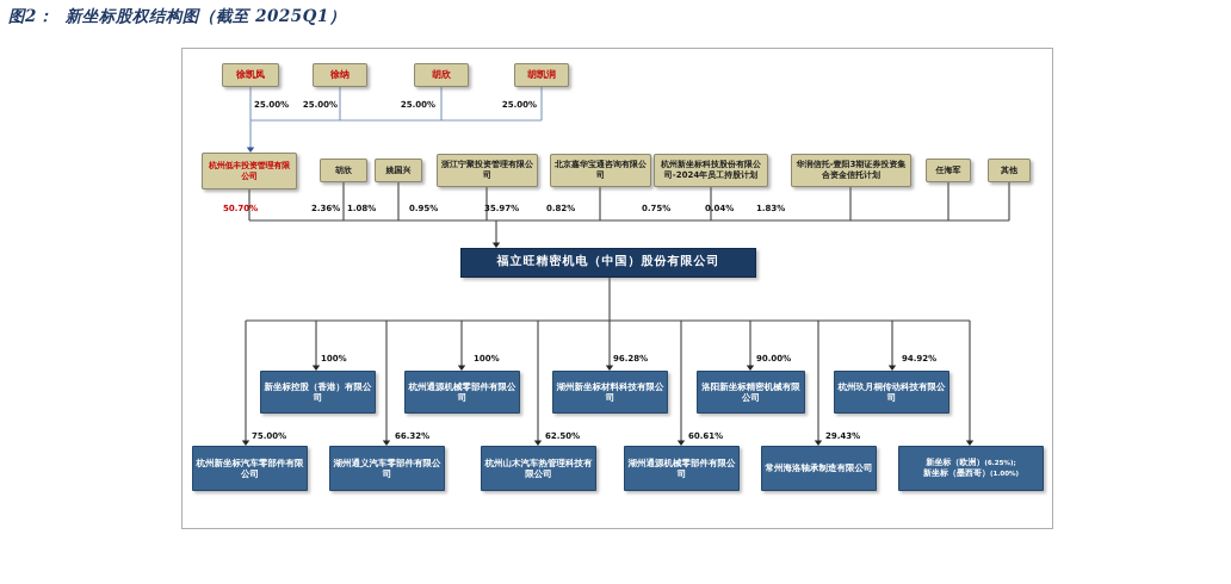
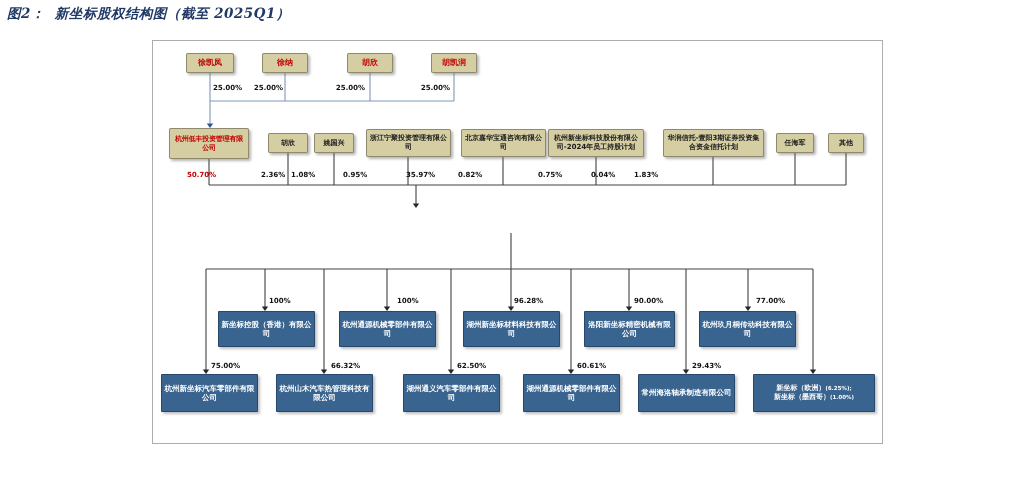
  图2： 新坐标股权结构图（截至 2025Q1）
  徐凯凤
  25.00%
  徐纳
  25.00%
  胡欣
  25.00%
  胡凯润
  25.00%
  杭州低丰投资管理有限公司
  50.70%
  胡欣
  2.36%
  姚国兴
  1.08%
  浙江宁聚投资管理有限公司
  0.95%
  北京嘉华宝通咨询有限公司
  35.97%
  杭州新坐标科技股份有限公司-2024年员工持股计划
  0.82%
  华润信托-壹阳3期证券投资集合资金信托计划
  0.75%
  任海军
  0.04%
  其他
  1.83%
- 福立旺精密机电（中国）股份有限公司
  新坐标控股（香港）有限公司
  100%
  杭州通源机械零部件有限公司
  100%
  湖州新坐标材料科技有限公司
  96.28%
  洛阳新坐标精密机械有限公司
  90.00%
  杭州玖月桐传动科技有限公司
- 94.92%
+ 77.00%
  杭州新坐标汽车零部件有限公司
  75.00%
- 湖州通义汽车零部件有限公司
+ 杭州山木汽车热管理科技有限公司
  66.32%
- 杭州山木汽车热管理科技有限公司
+ 湖州通义汽车零部件有限公司
  62.50%
  湖州通源机械零部件有限公司
  60.61%
  常州海洛轴承制造有限公司
  29.43%
